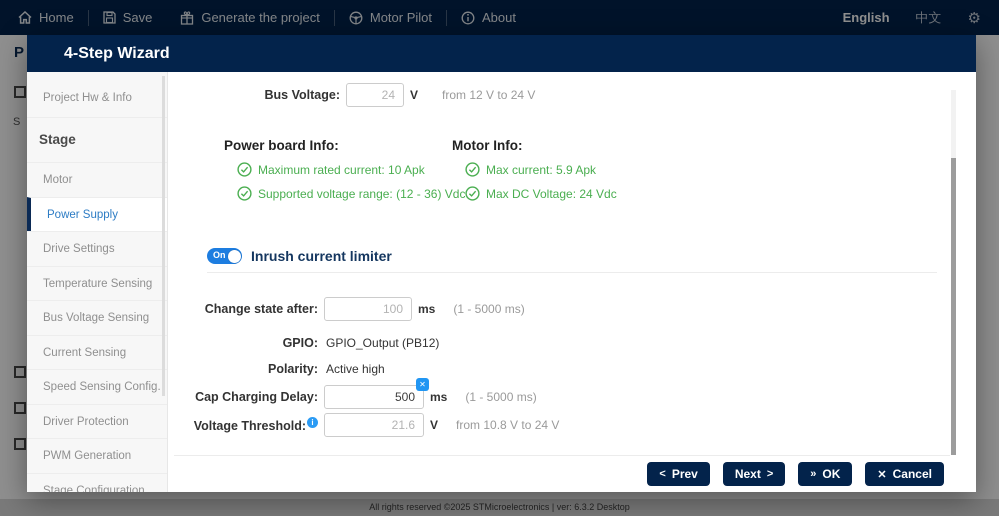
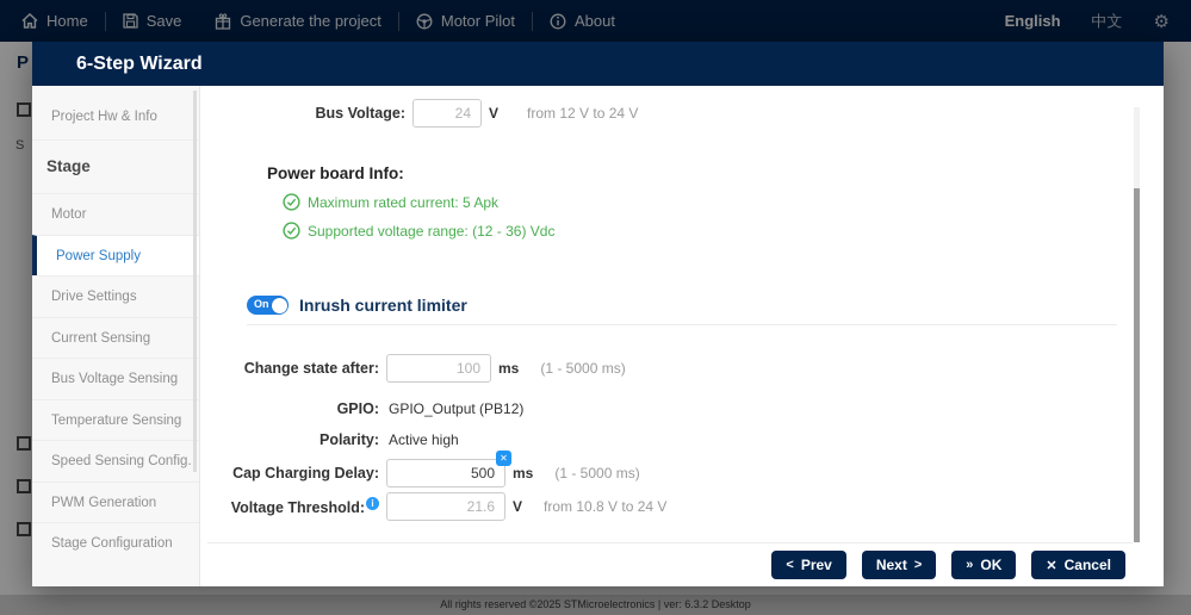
  Home
  Save
  Generate the project
  Motor Pilot
  About
  English
  中文
  ⚙
  P
  S
  All rights reserved ©2025 STMicroelectronics | ver: 6.3.2 Desktop
- 4-Step Wizard
+ 6-Step Wizard
  Project Hw & Info
  Stage
  Motor
  Power Supply
  Drive Settings
- Temperature Sensing
+ Current Sensing
  Bus Voltage Sensing
- Current Sensing
+ Temperature Sensing
  Speed Sensing Config.
- Driver Protection
  PWM Generation
  Stage Configuration
  Bus Voltage:
  24
  V
  from 12 V to 24 V
  Power board Info:
- Maximum rated current: 10 Apk
+ Maximum rated current: 5 Apk
  Supported voltage range: (12 - 36) Vdc
- Motor Info:
- Max current: 5.9 Apk
- Max DC Voltage: 24 Vdc
  On
  Inrush current limiter
  Change state after:
  100
  ms
  (1 - 5000 ms)
  GPIO:
  GPIO_Output (PB12)
  Polarity:
  Active high
  Cap Charging Delay:
  500
  ✕
  ms
  (1 - 5000 ms)
  Voltage Threshold: i
  21.6
  V
  from 10.8 V to 24 V
  <
  Prev
  Next
  >
  »
  OK
  ✕
  Cancel
